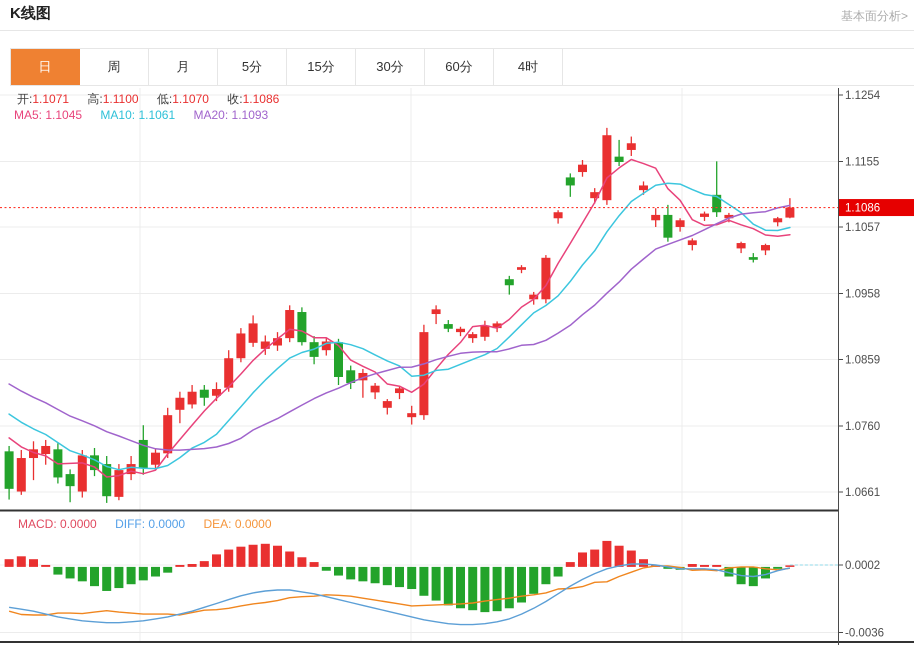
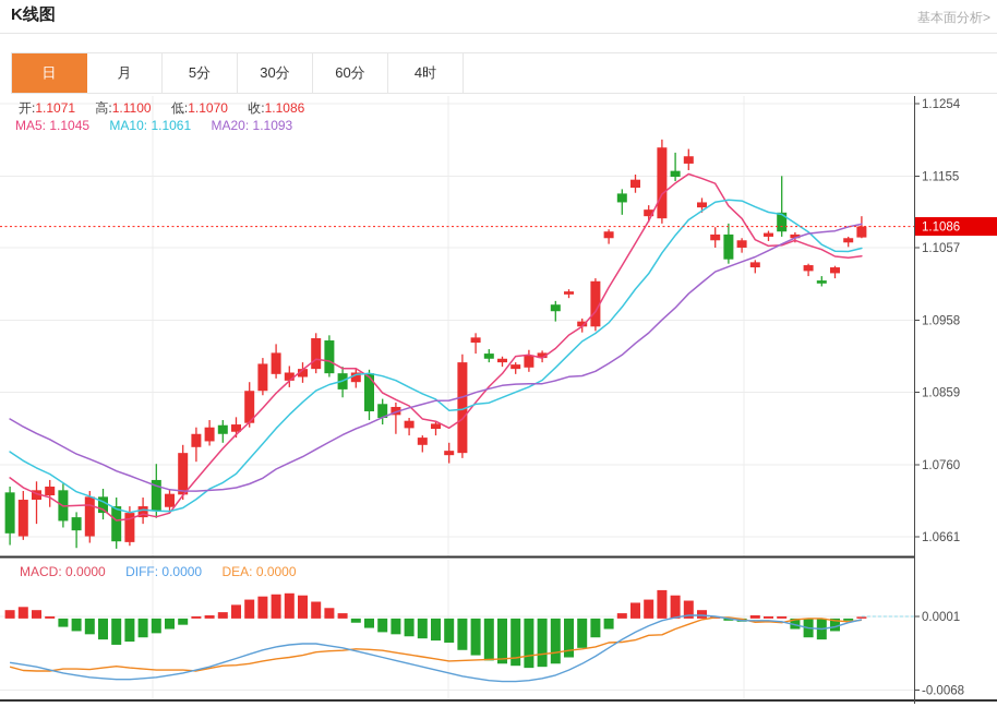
  K线图
  基本面分析>
  日
- 周
  月
  5分
- 15分
  30分
  60分
  4时
  开:1.1071 高:1.1100 低:1.1070 收:1.1086
  MA5: 1.1045 MA10: 1.1061 MA20: 1.1093
  MACD: 0.0000 DIFF: 0.0000 DEA: 0.0000
  1.1254
  1.1155
  1.1057
  1.0958
  1.0859
  1.0760
  1.0661
- 0.0002
+ 0.0001
- -0.0036
+ -0.0068
  1.1086
